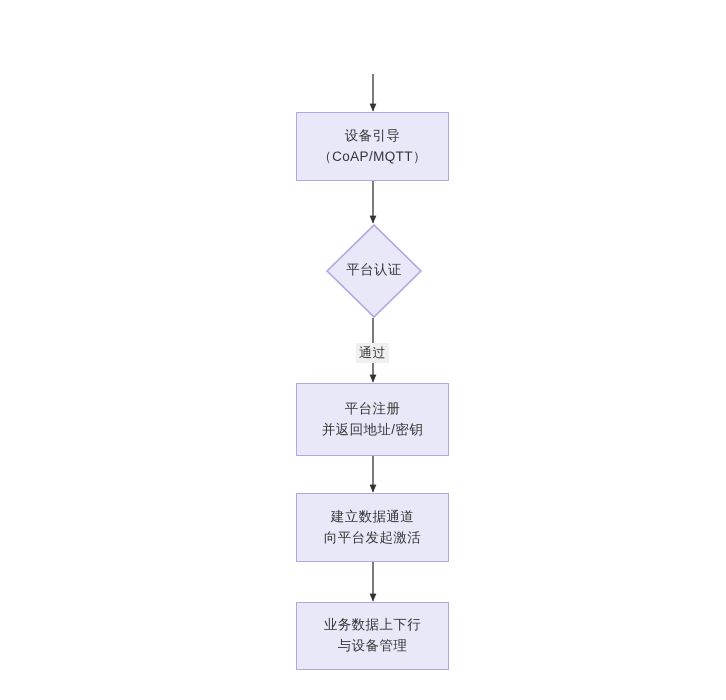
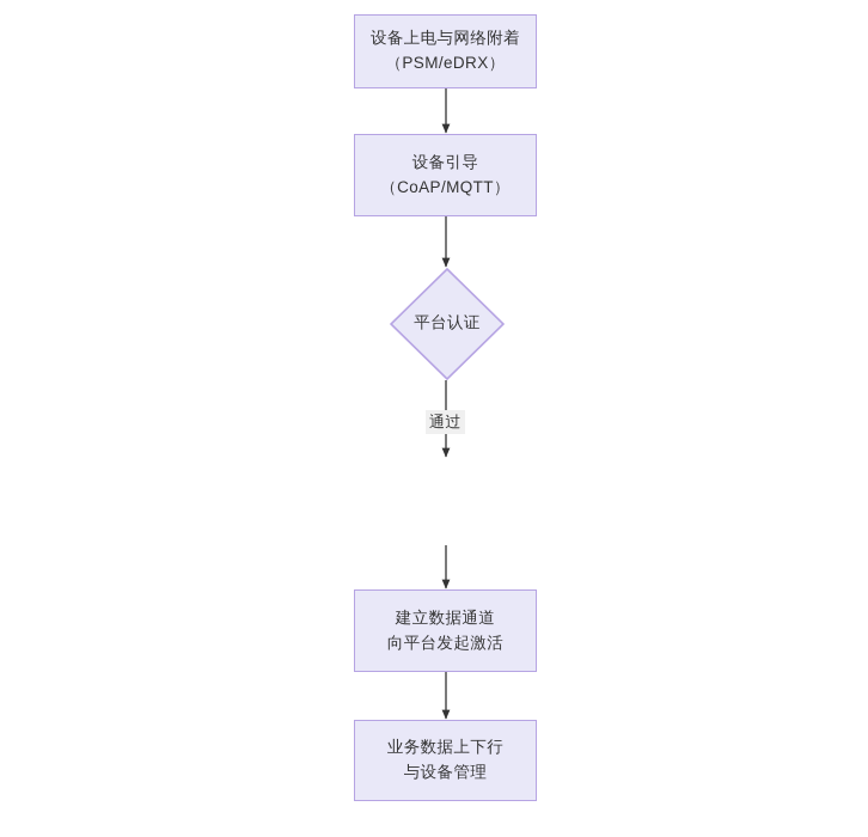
+ 设备上电与网络附着
+ （PSM/eDRX）
  设备引导
  （CoAP/MQTT）
  平台认证
  通过
- 平台注册
- 并返回地址/密钥
  建立数据通道
  向平台发起激活
  业务数据上下行
  与设备管理
